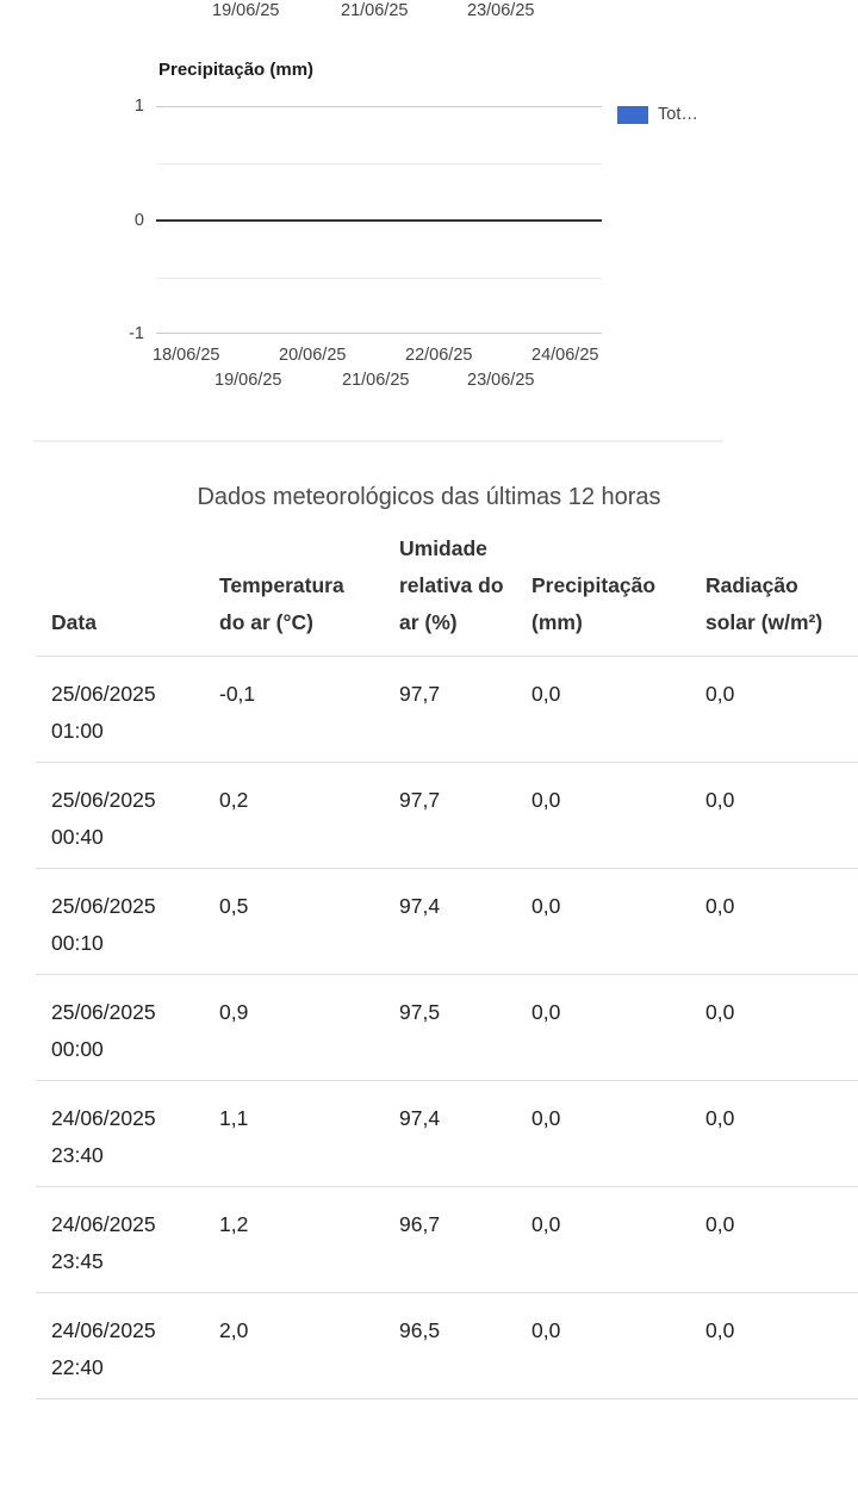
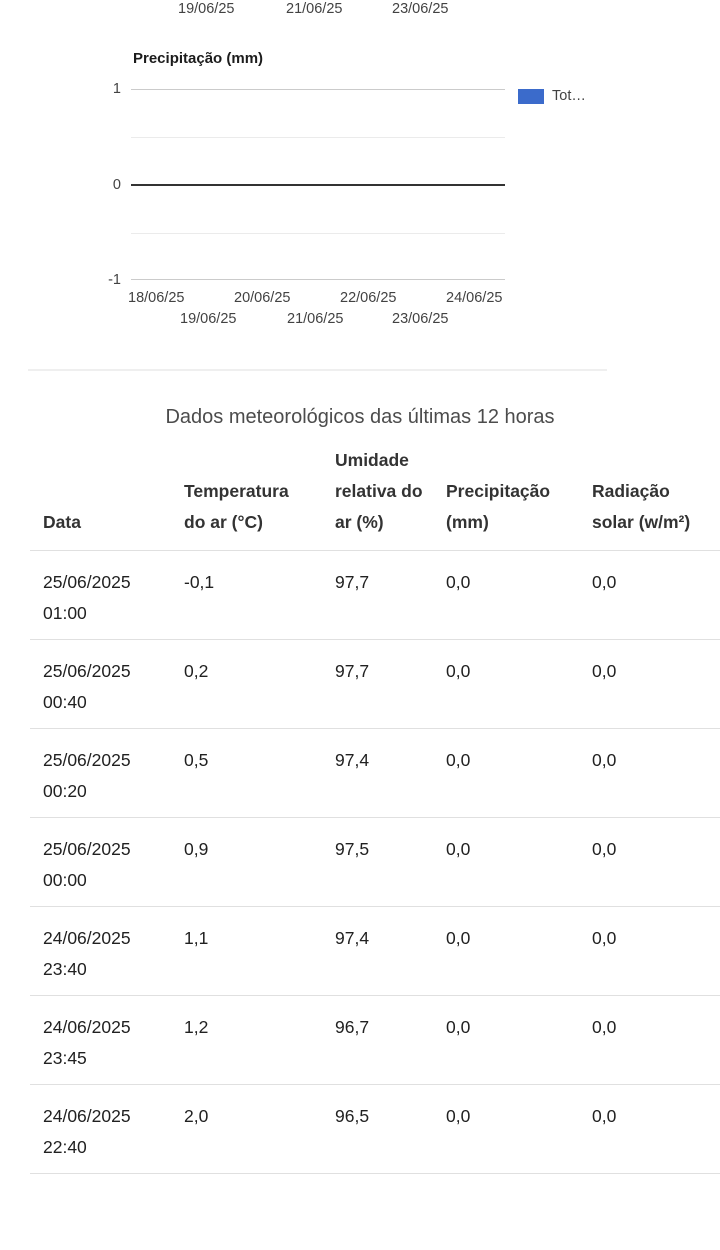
  19/06/25
  21/06/25
  23/06/25
  Precipitação (mm)
  1
  0
  -1
  Tot…
  18/06/25
  20/06/25
  22/06/25
  24/06/25
  19/06/25
  21/06/25
  23/06/25
  Dados meteorológicos das últimas 12 horas
  Data	Temperatura do ar (°C)	Umidade relativa do ar (%)	Precipitação (mm)	Radiação solar (w/m²)
  25/06/2025 01:00	-0,1	97,7	0,0	0,0
  25/06/2025 00:40	0,2	97,7	0,0	0,0
- 25/06/2025 00:10	0,5	97,4	0,0	0,0
+ 25/06/2025 00:20	0,5	97,4	0,0	0,0
  25/06/2025 00:00	0,9	97,5	0,0	0,0
  24/06/2025 23:40	1,1	97,4	0,0	0,0
  24/06/2025 23:45	1,2	96,7	0,0	0,0
  24/06/2025 22:40	2,0	96,5	0,0	0,0
